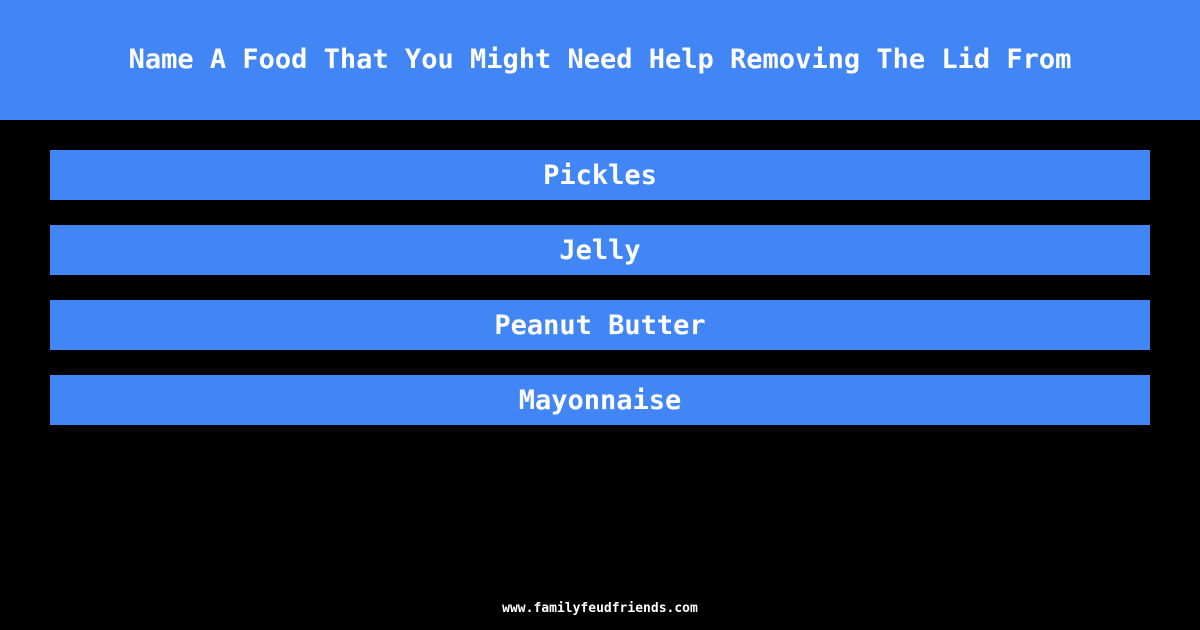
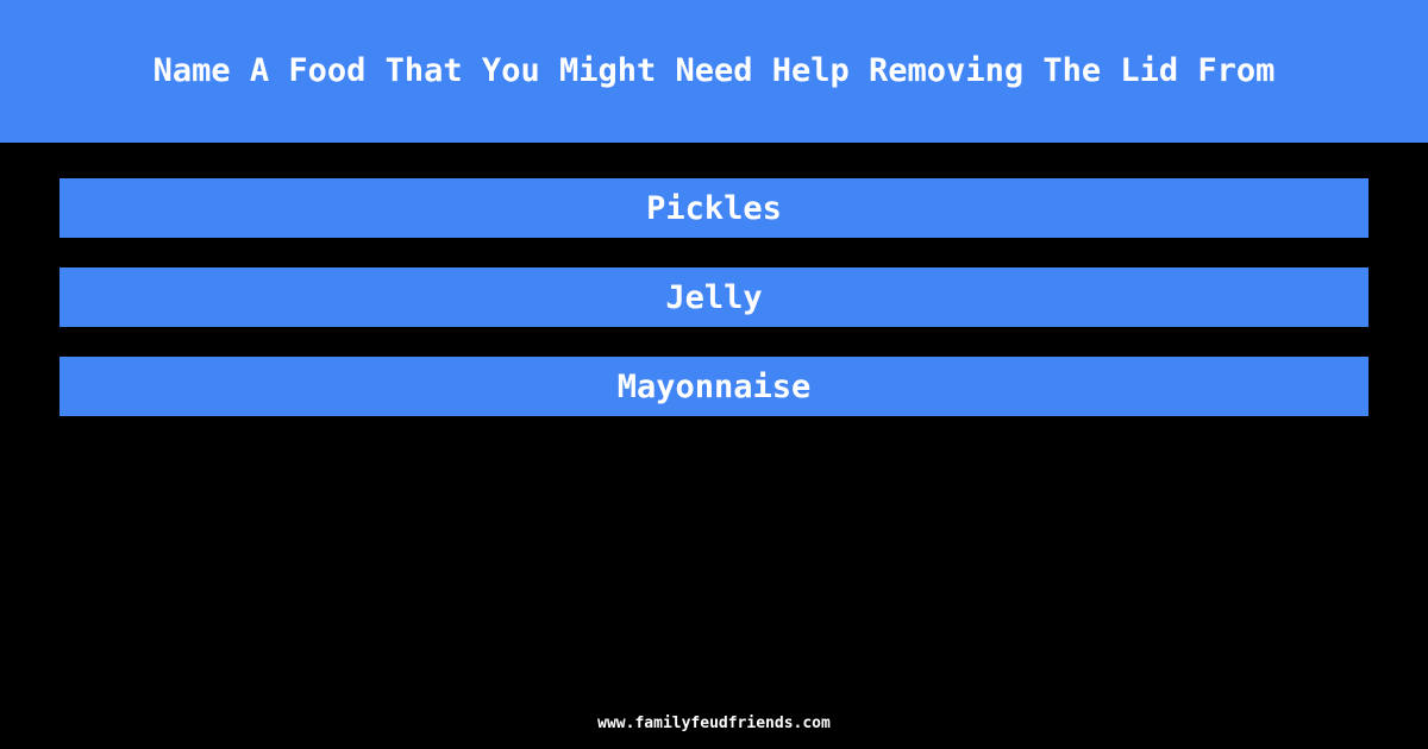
  Name A Food That You Might Need Help Removing The Lid From
  Pickles
  Jelly
- Peanut Butter
  Mayonnaise
  www.familyfeudfriends.com
